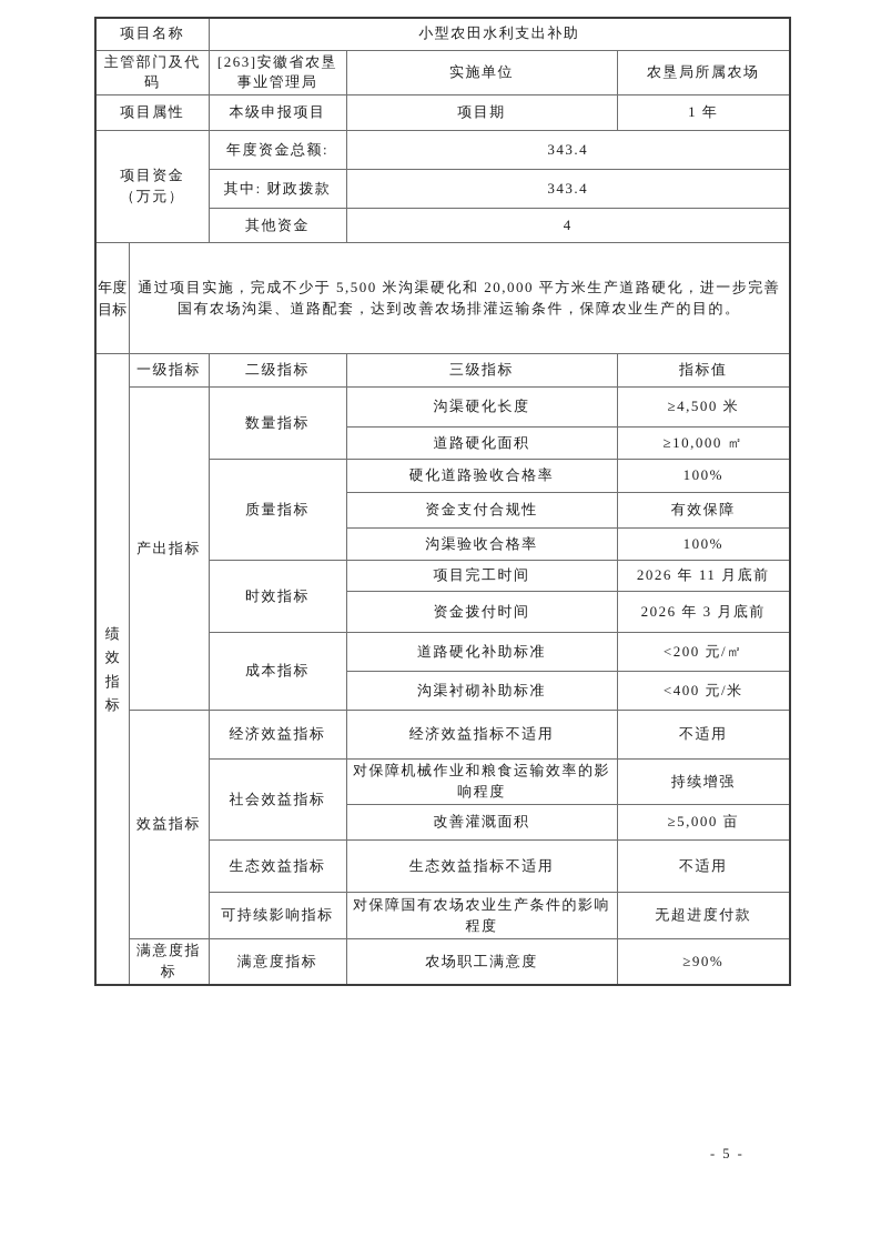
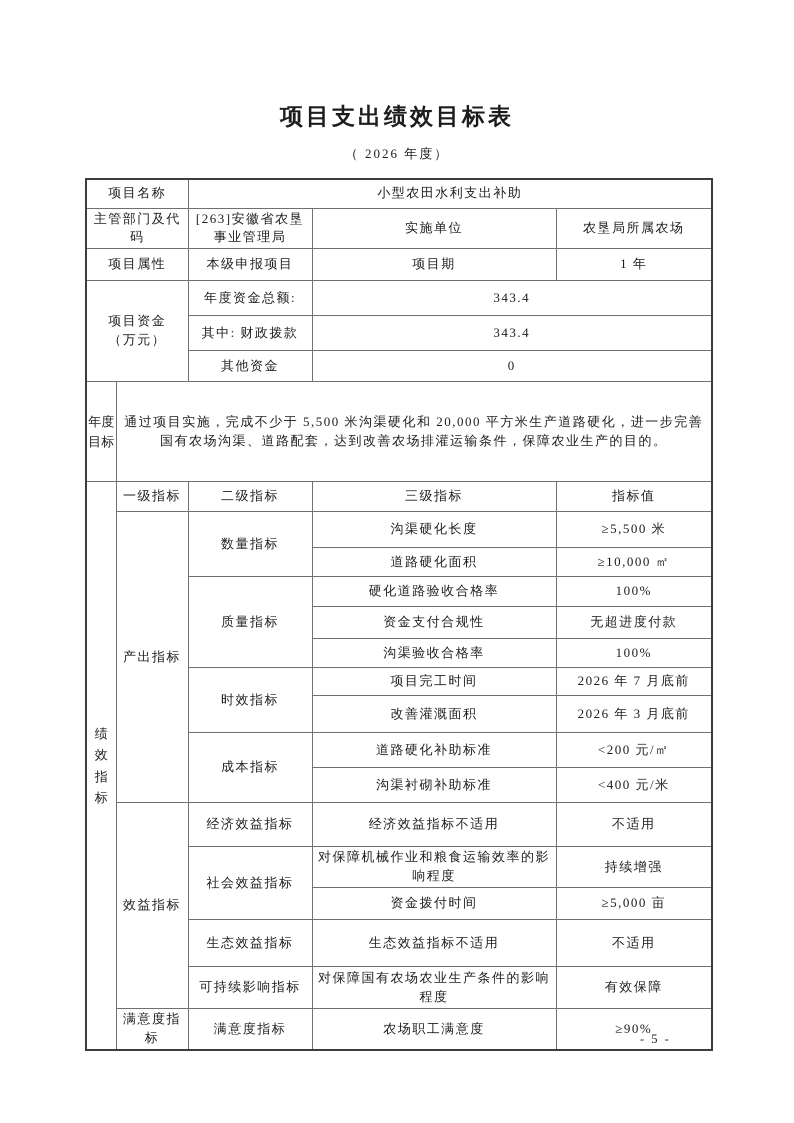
+ 项目支出绩效目标表
+ （ 2026 年度）
  项目名称	小型农田水利支出补助
  主管部门及代码	[263]安徽省农垦事业管理局	实施单位	农垦局所属农场
  项目属性	本级申报项目	项目期	1 年
  项目资金 （万元）	年度资金总额:	343.4
  其中: 财政拨款	343.4
- 其他资金	4
+ 其他资金	0
  年度目标	通过项目实施，完成不少于 5,500 米沟渠硬化和 20,000 平方米生产道路硬化，进一步完善国有农场沟渠、道路配套，达到改善农场排灌运输条件，保障农业生产的目的。
  绩效指标	一级指标	二级指标	三级指标	指标值
- 产出指标	数量指标	沟渠硬化长度	≥4,500 米
+ 产出指标	数量指标	沟渠硬化长度	≥5,500 米
  道路硬化面积	≥10,000 ㎡
  质量指标	硬化道路验收合格率	100%
- 资金支付合规性	有效保障
+ 资金支付合规性	无超进度付款
  沟渠验收合格率	100%
- 时效指标	项目完工时间	2026 年 11 月底前
+ 时效指标	项目完工时间	2026 年 7 月底前
- 资金拨付时间	2026 年 3 月底前
+ 改善灌溉面积	2026 年 3 月底前
  成本指标	道路硬化补助标准	<200 元/㎡
  沟渠衬砌补助标准	<400 元/米
  效益指标	经济效益指标	经济效益指标不适用	不适用
  社会效益指标	对保障机械作业和粮食运输效率的影响程度	持续增强
- 改善灌溉面积	≥5,000 亩
+ 资金拨付时间	≥5,000 亩
  生态效益指标	生态效益指标不适用	不适用
- 可持续影响指标	对保障国有农场农业生产条件的影响程度	无超进度付款
+ 可持续影响指标	对保障国有农场农业生产条件的影响程度	有效保障
  满意度指标	满意度指标	农场职工满意度	≥90%
  - 5 -
